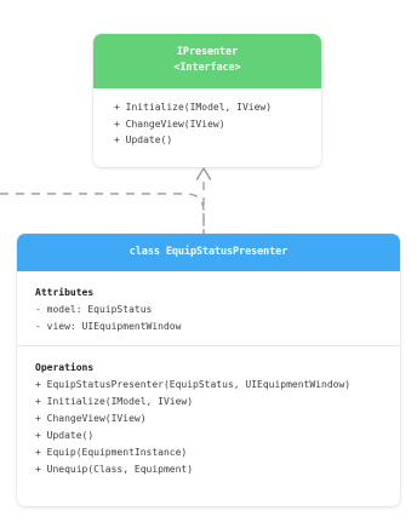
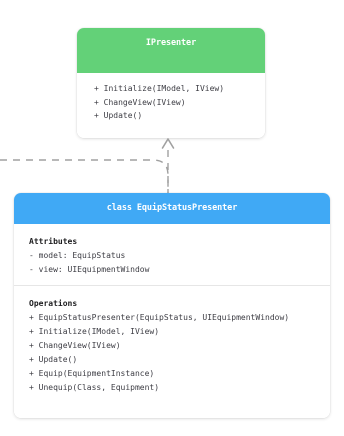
  IPresenter
- <Interface>
  + Initialize(IModel, IView)
  + ChangeView(IView)
  + Update()
  class EquipStatusPresenter
  Attributes
  - model: EquipStatus
  - view: UIEquipmentWindow
  Operations
  + EquipStatusPresenter(EquipStatus, UIEquipmentWindow)
  + Initialize(IModel, IView)
  + ChangeView(IView)
  + Update()
  + Equip(EquipmentInstance)
  + Unequip(Class, Equipment)
